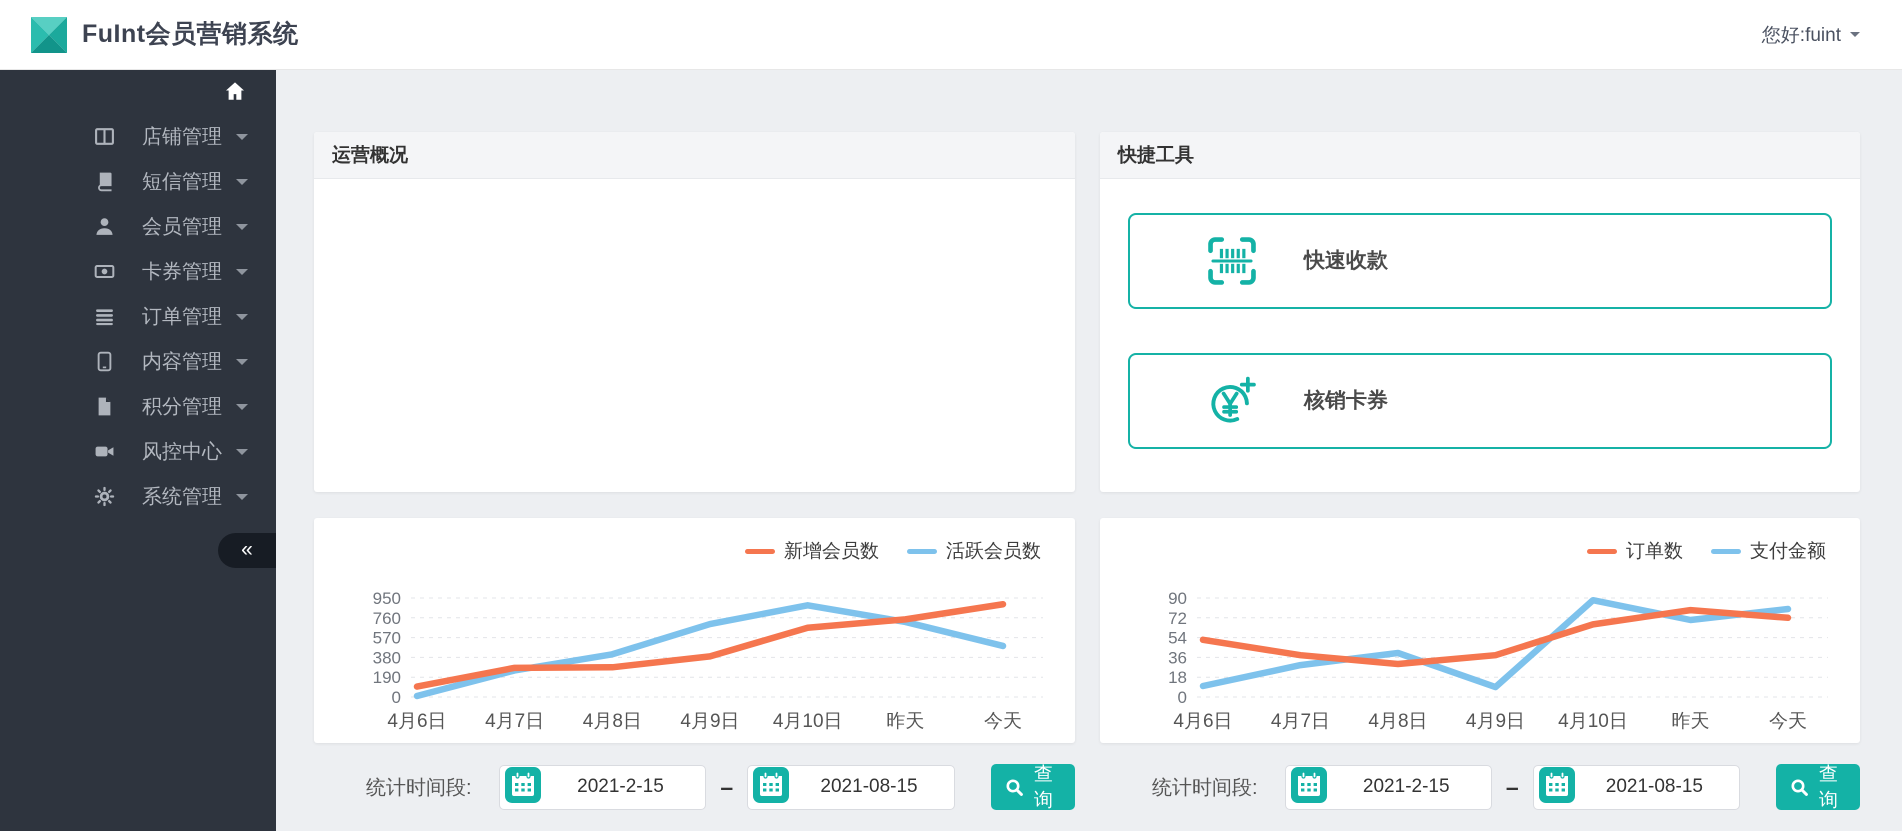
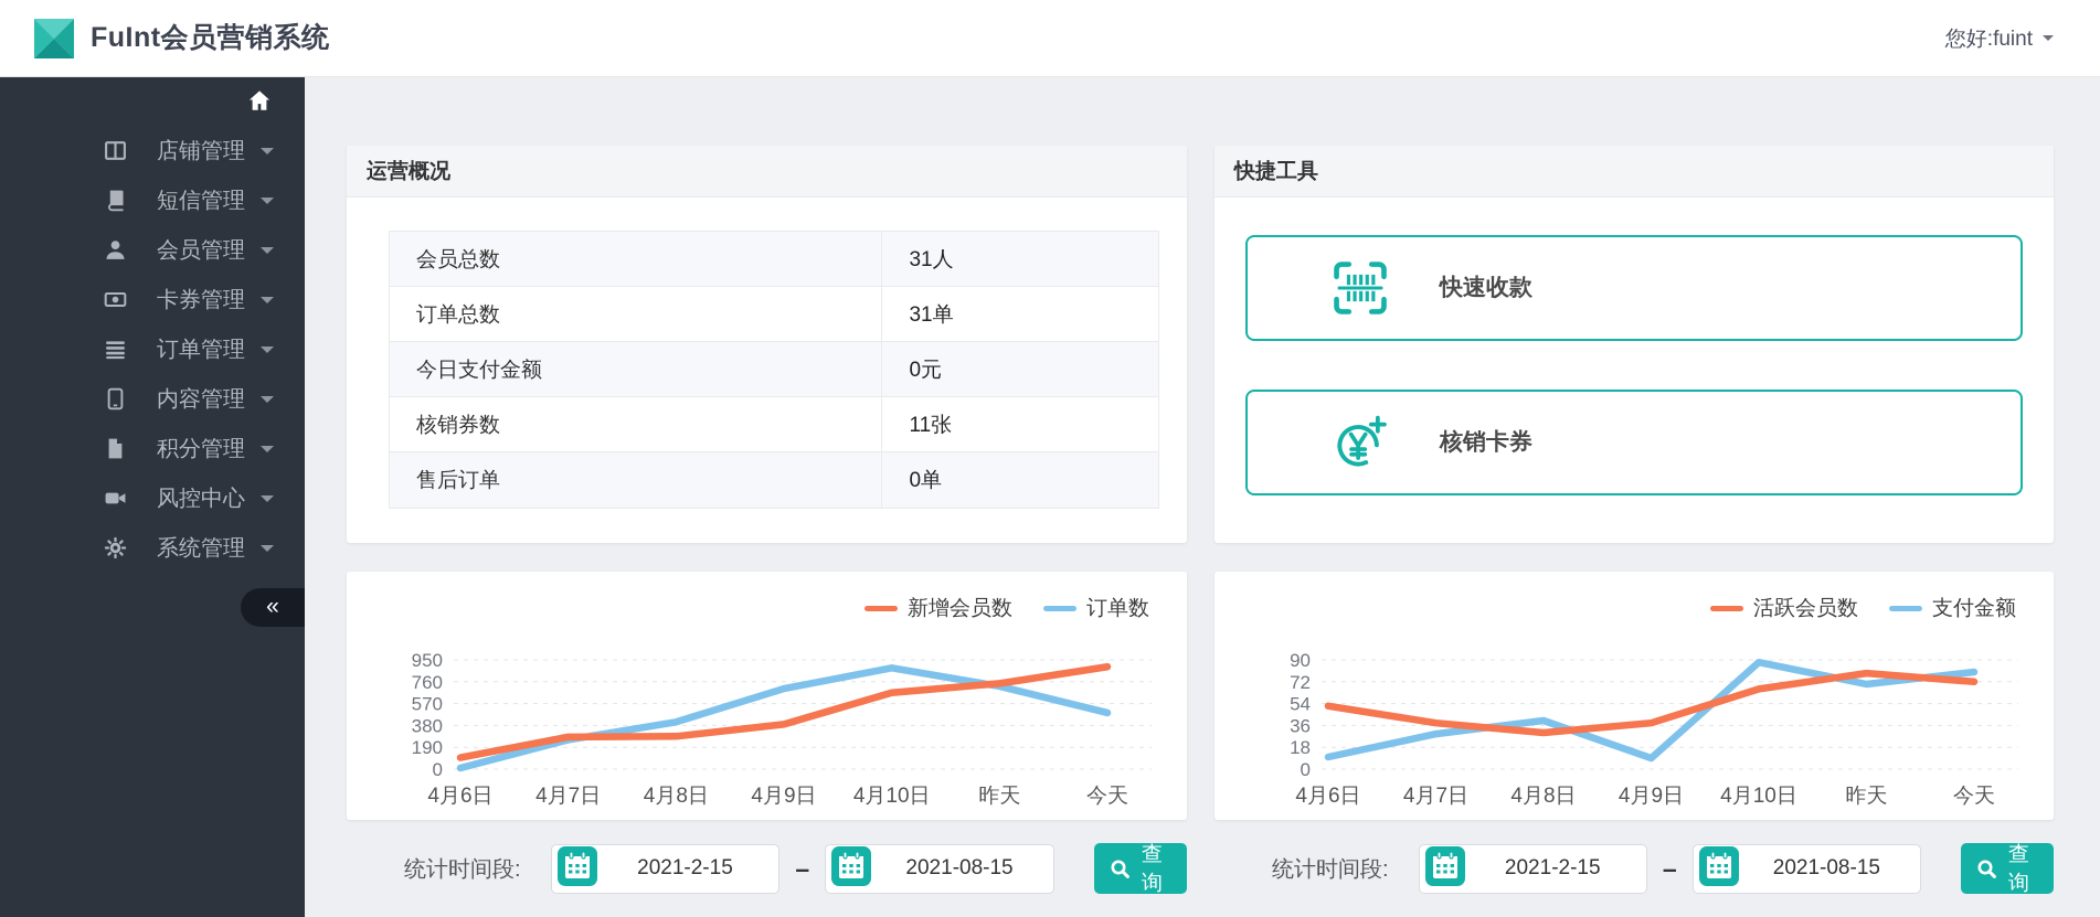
  FuInt会员营销系统
  您好:fuint
  店铺管理
  短信管理
  会员管理
  卡券管理
  订单管理
  内容管理
  积分管理
  风控中心
  系统管理
  «
  运营概况
+ 会员总数
+ 31人
+ 订单总数
+ 31单
+ 今日支付金额
+ 0元
+ 核销券数
+ 11张
+ 售后订单
+ 0单
  快捷工具
  快速收款
  核销卡券
  0
  190
  380
  570
  760
  950
  4月6日
  4月7日
  4月8日
  4月9日
  4月10日
  昨天
  今天
  新增会员数
- 活跃会员数
+ 订单数
  0
  18
  36
  54
  72
  90
  4月6日
  4月7日
  4月8日
  4月9日
  4月10日
  昨天
  今天
- 订单数
+ 活跃会员数
  支付金额
  统计时间段:
  2021-2-15
  –
  2021-08-15
  查询
  统计时间段:
  2021-2-15
  –
  2021-08-15
  查询
